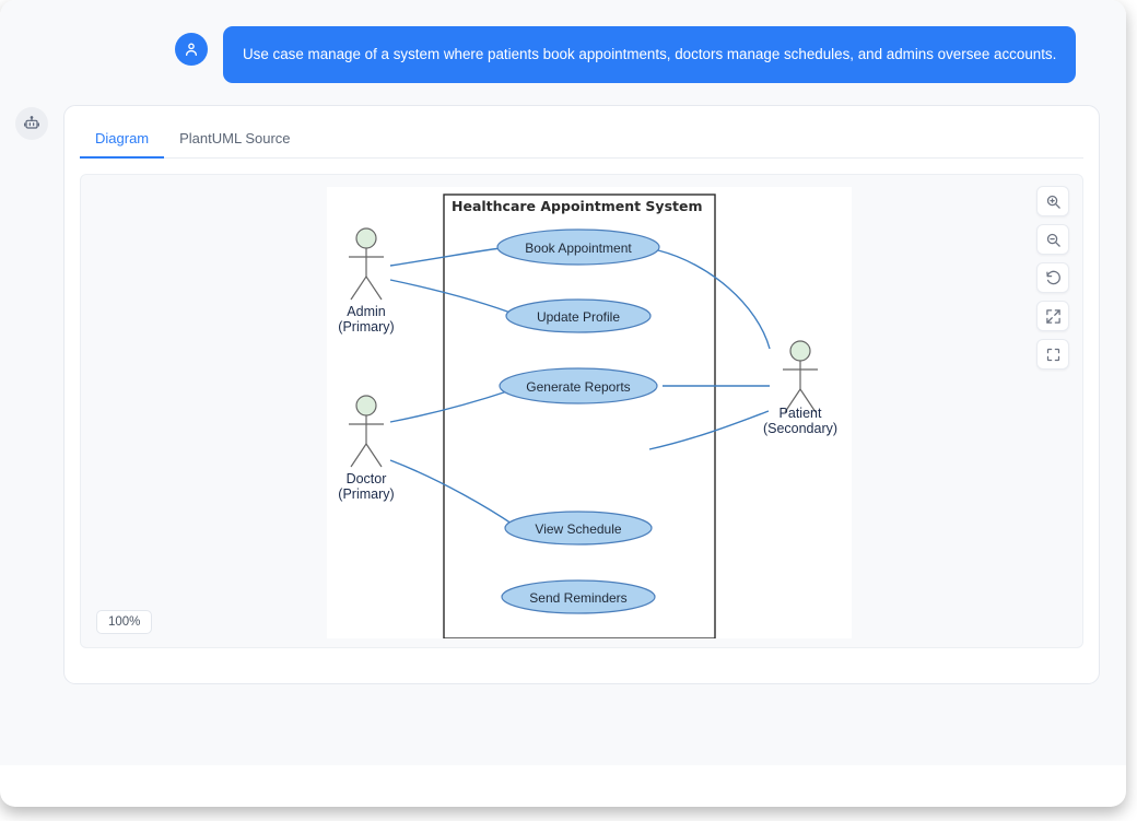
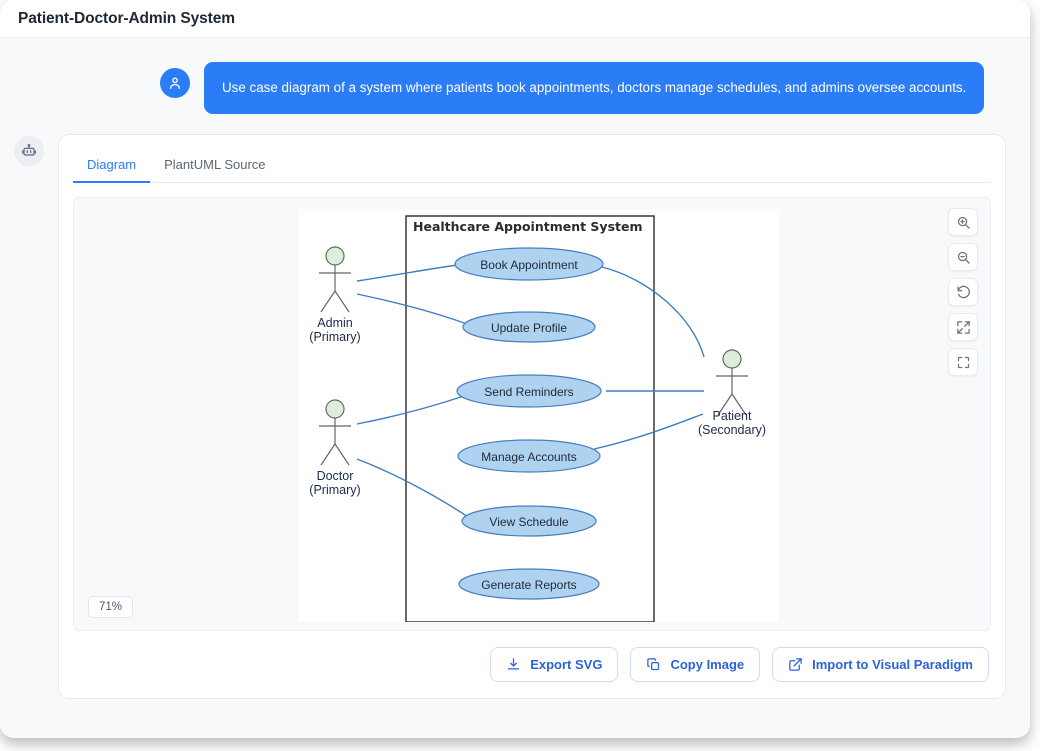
+ Patient-Doctor-Admin System
- Use case manage of a system where patients book appointments, doctors manage schedules, and admins oversee accounts.
+ Use case diagram of a system where patients book appointments, doctors manage schedules, and admins oversee accounts.
  Diagram
  PlantUML Source
  Healthcare Appointment System
  Admin
  (Primary)
  Doctor
  (Primary)
  Patient
  (Secondary)
  Book Appointment
  Update Profile
- Generate Reports
+ Send Reminders
+ Manage Accounts
  View Schedule
- Send Reminders
+ Generate Reports
- 100%
+ 71%
+ Export SVG
+ Copy Image
+ Import to Visual Paradigm
